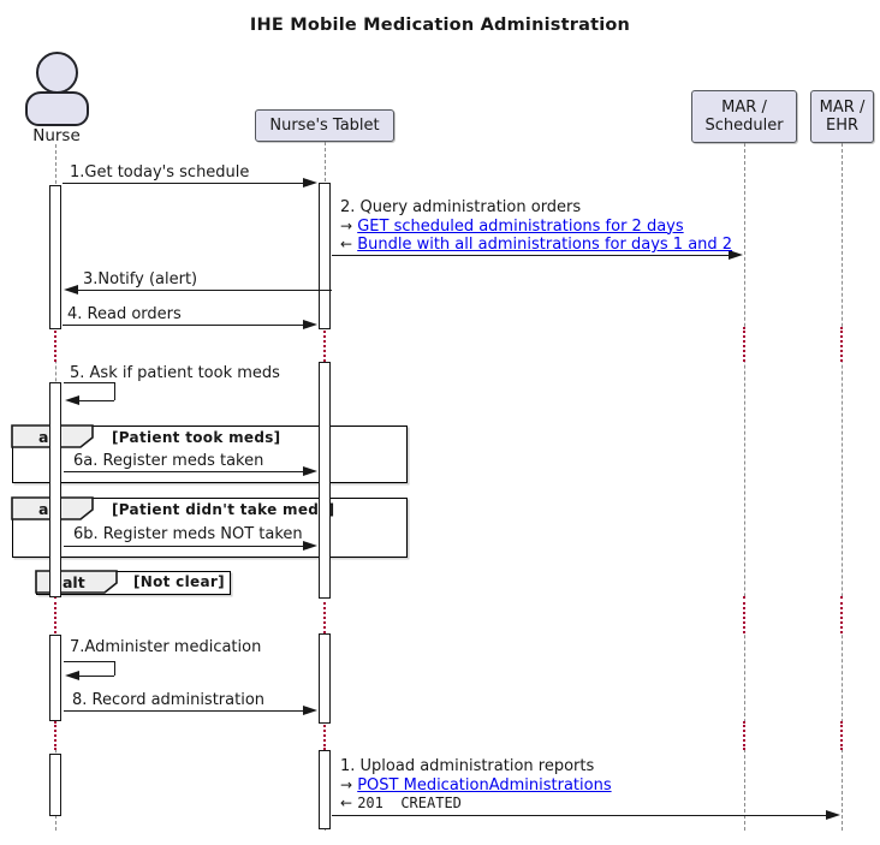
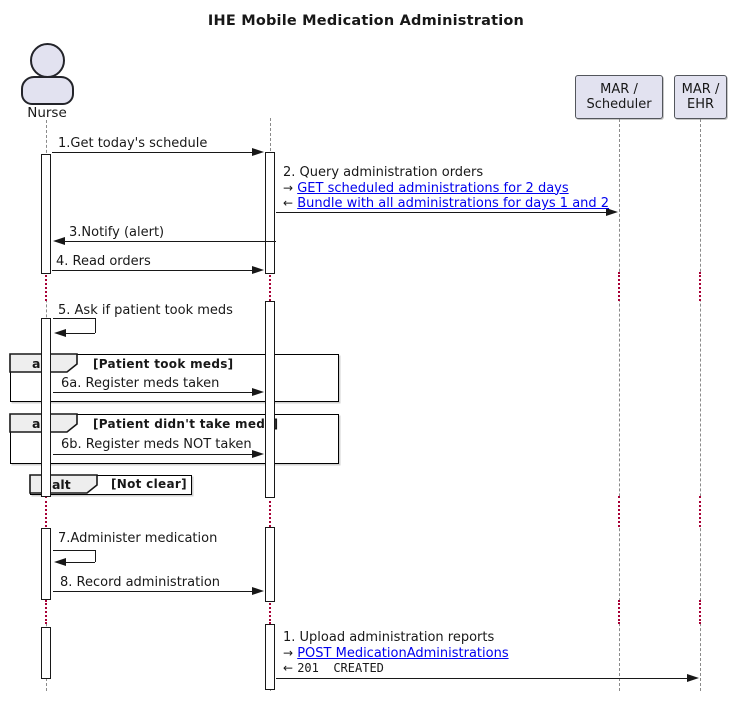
  IHE Mobile Medication Administration
  [Patient took meds]
  [Patient didn't take med]
  alt
  [Not clear]
  Nurse
- Nurse's Tablet
  MAR /
  Scheduler
  MAR /
  EHR
  1.Get today's schedule
  2. Query administration orders
  → GET scheduled administrations for 2 days
  ← Bundle with all administrations for days 1 and 2
  3.Notify (alert)
  4. Read orders
  5. Ask if patient took meds
  6a. Register meds taken
  6b. Register meds NOT taken
  7.Administer medication
  8. Record administration
  1. Upload administration reports
  → POST MedicationAdministrations
  ← 201 CREATED
